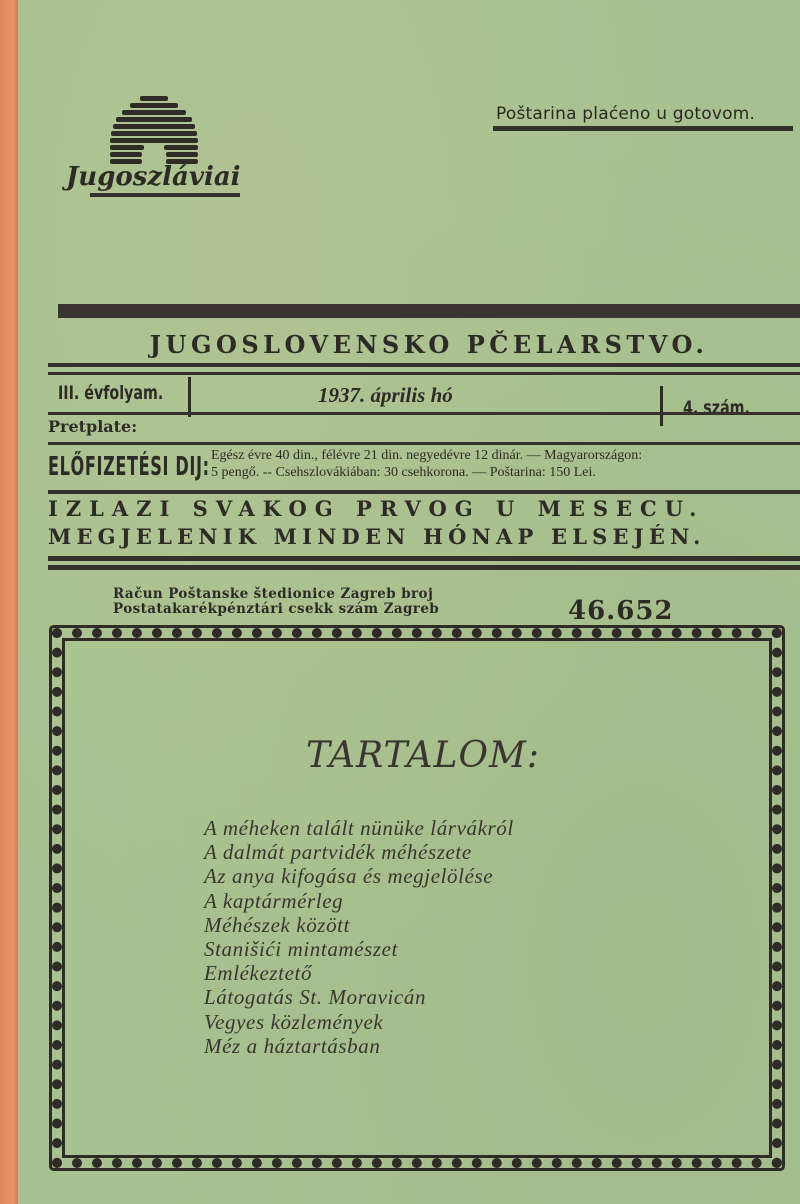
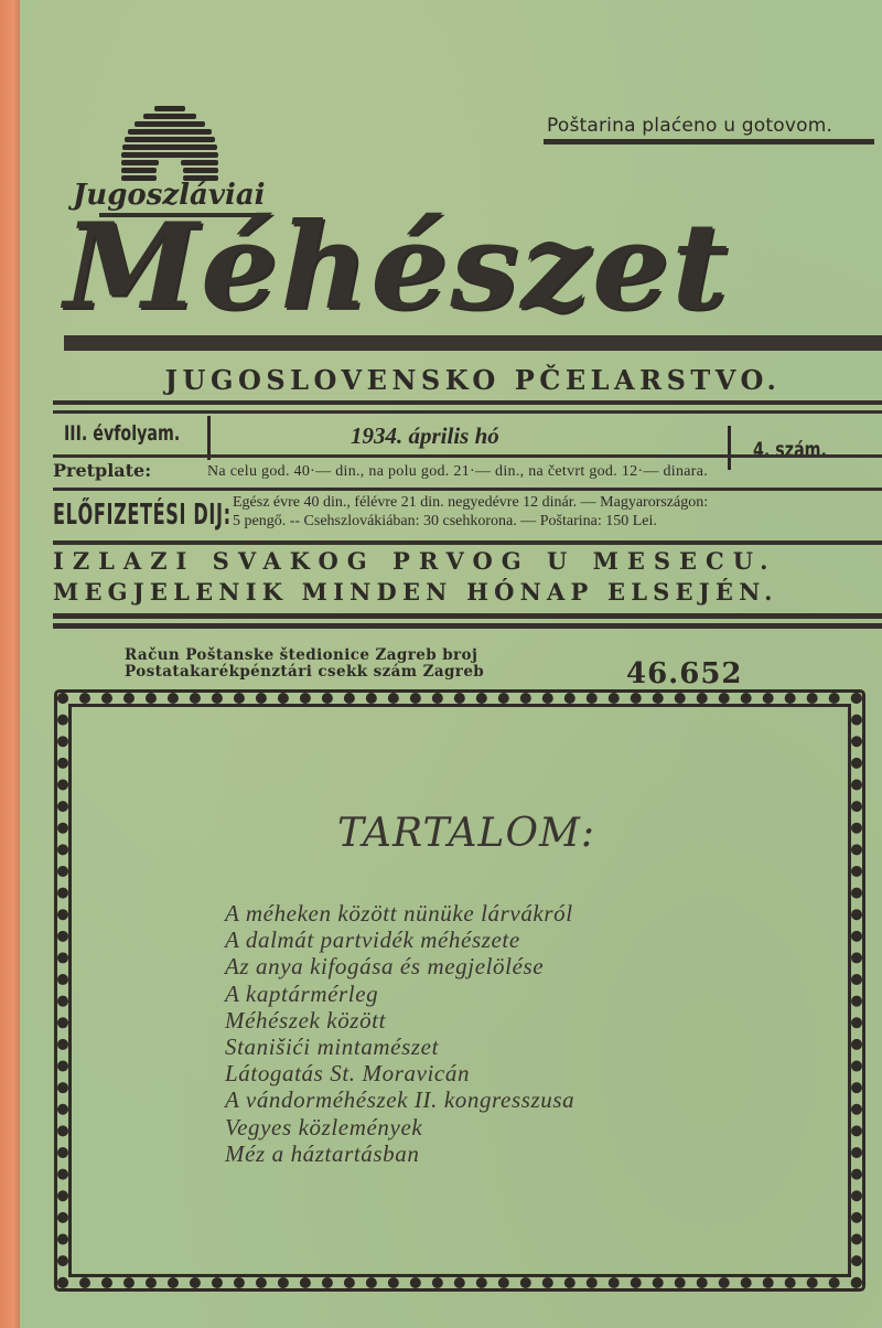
  Poštarina plaćeno u gotovom.
  Jugoszláviai
+ Méhészet
  JUGOSLOVENSKO PČELARSTVO.
  III. évfolyam.
- 1937. április hó
+ 1934. április hó
  4. szám.
  Pretplate:
+ Na celu god. 40·— din., na polu god. 21·— din., na četvrt god. 12·— dinara.
  ELŐFIZETÉSI DIJ:
  Egész évre 40 din., félévre 21 din. negyedévre 12 dinár. — Magyarországon:
  5 pengő. -- Csehszlovákiában: 30 csehkorona. — Poštarina: 150 Lei.
  IZLAZI SVAKOG PRVOG U MESECU.
  MEGJELENIK MINDEN HÓNAP ELSEJÉN.
  Račun Poštanske štedionice Zagreb broj
  Postatakarékpénztári csekk szám Zagreb
  46.652
  TARTALOM:
- A méheken talált nünüke lárvákról
+ A méheken között nünüke lárvákról
  A dalmát partvidék méhészete
  Az anya kifogása és megjelölése
  A kaptármérleg
  Méhészek között
  Stanišići mintamészet
- Emlékeztető
  Látogatás St. Moravicán
+ A vándorméhészek II. kongresszusa
  Vegyes közlemények
  Méz a háztartásban
